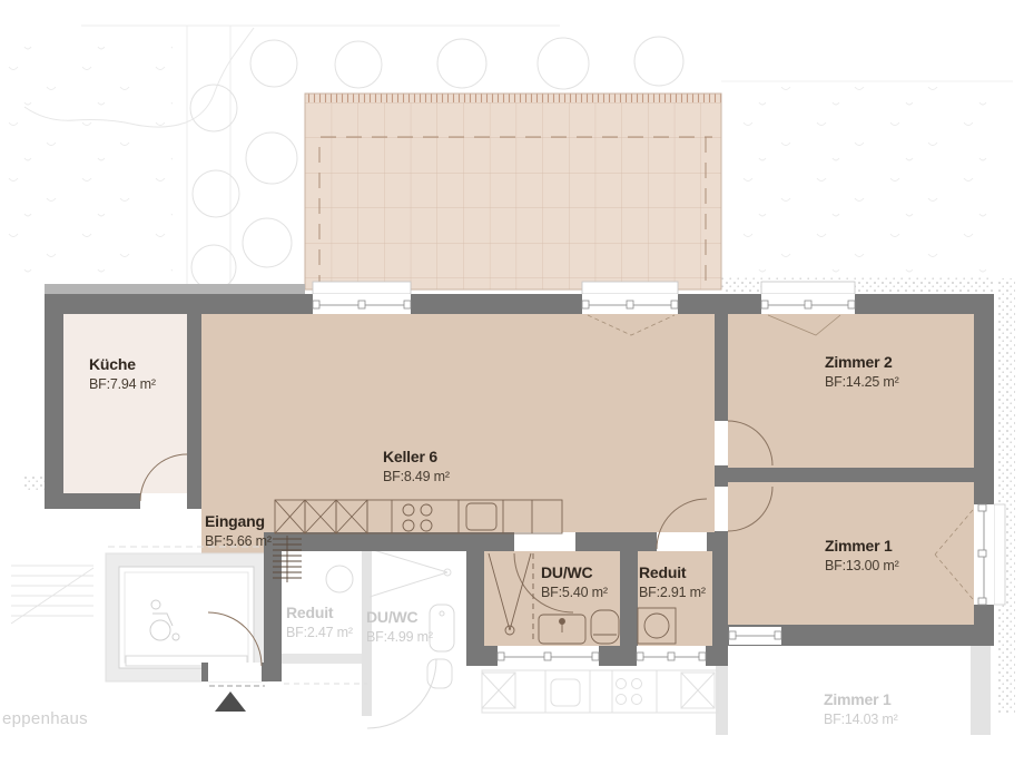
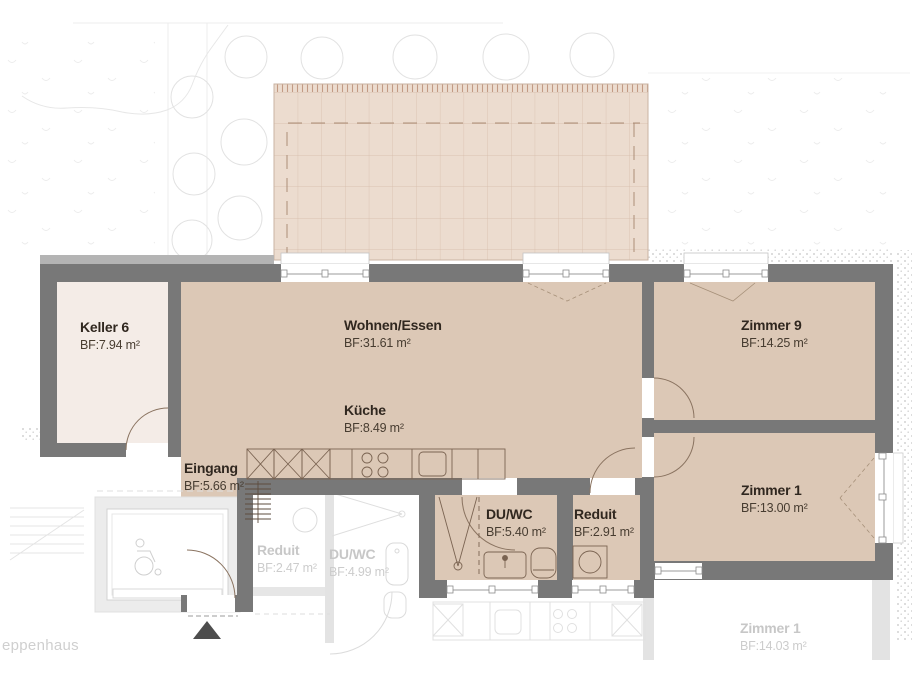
- Küche
+ Keller 6
  BF:7.94 m²
+ Wohnen/Essen
+ BF:31.61 m²
- Keller 6
+ Küche
  BF:8.49 m²
- Zimmer 2
+ Zimmer 9
  BF:14.25 m²
  Zimmer 1
  BF:13.00 m²
  Eingang
  BF:5.66 m²
  DU/WC
  BF:5.40 m²
  Reduit
  BF:2.91 m²
  Reduit
  BF:2.47 m²
  DU/WC
  BF:4.99 m²
  Zimmer 1
  BF:14.03 m²
  eppenhaus
